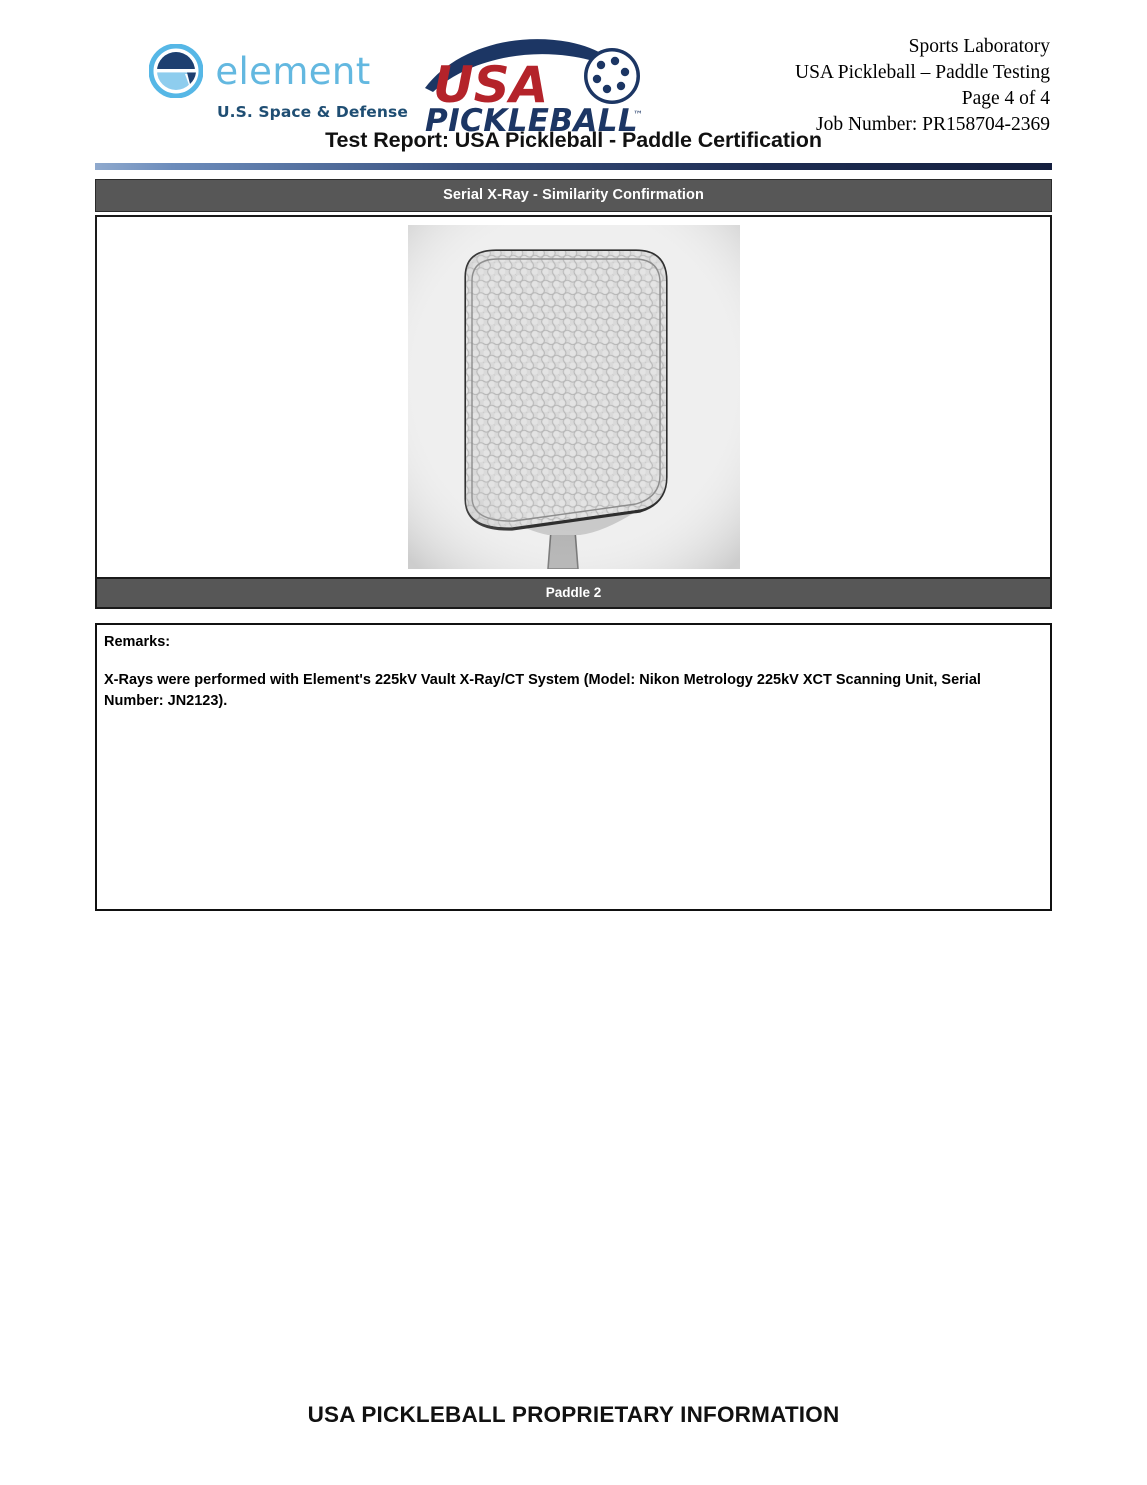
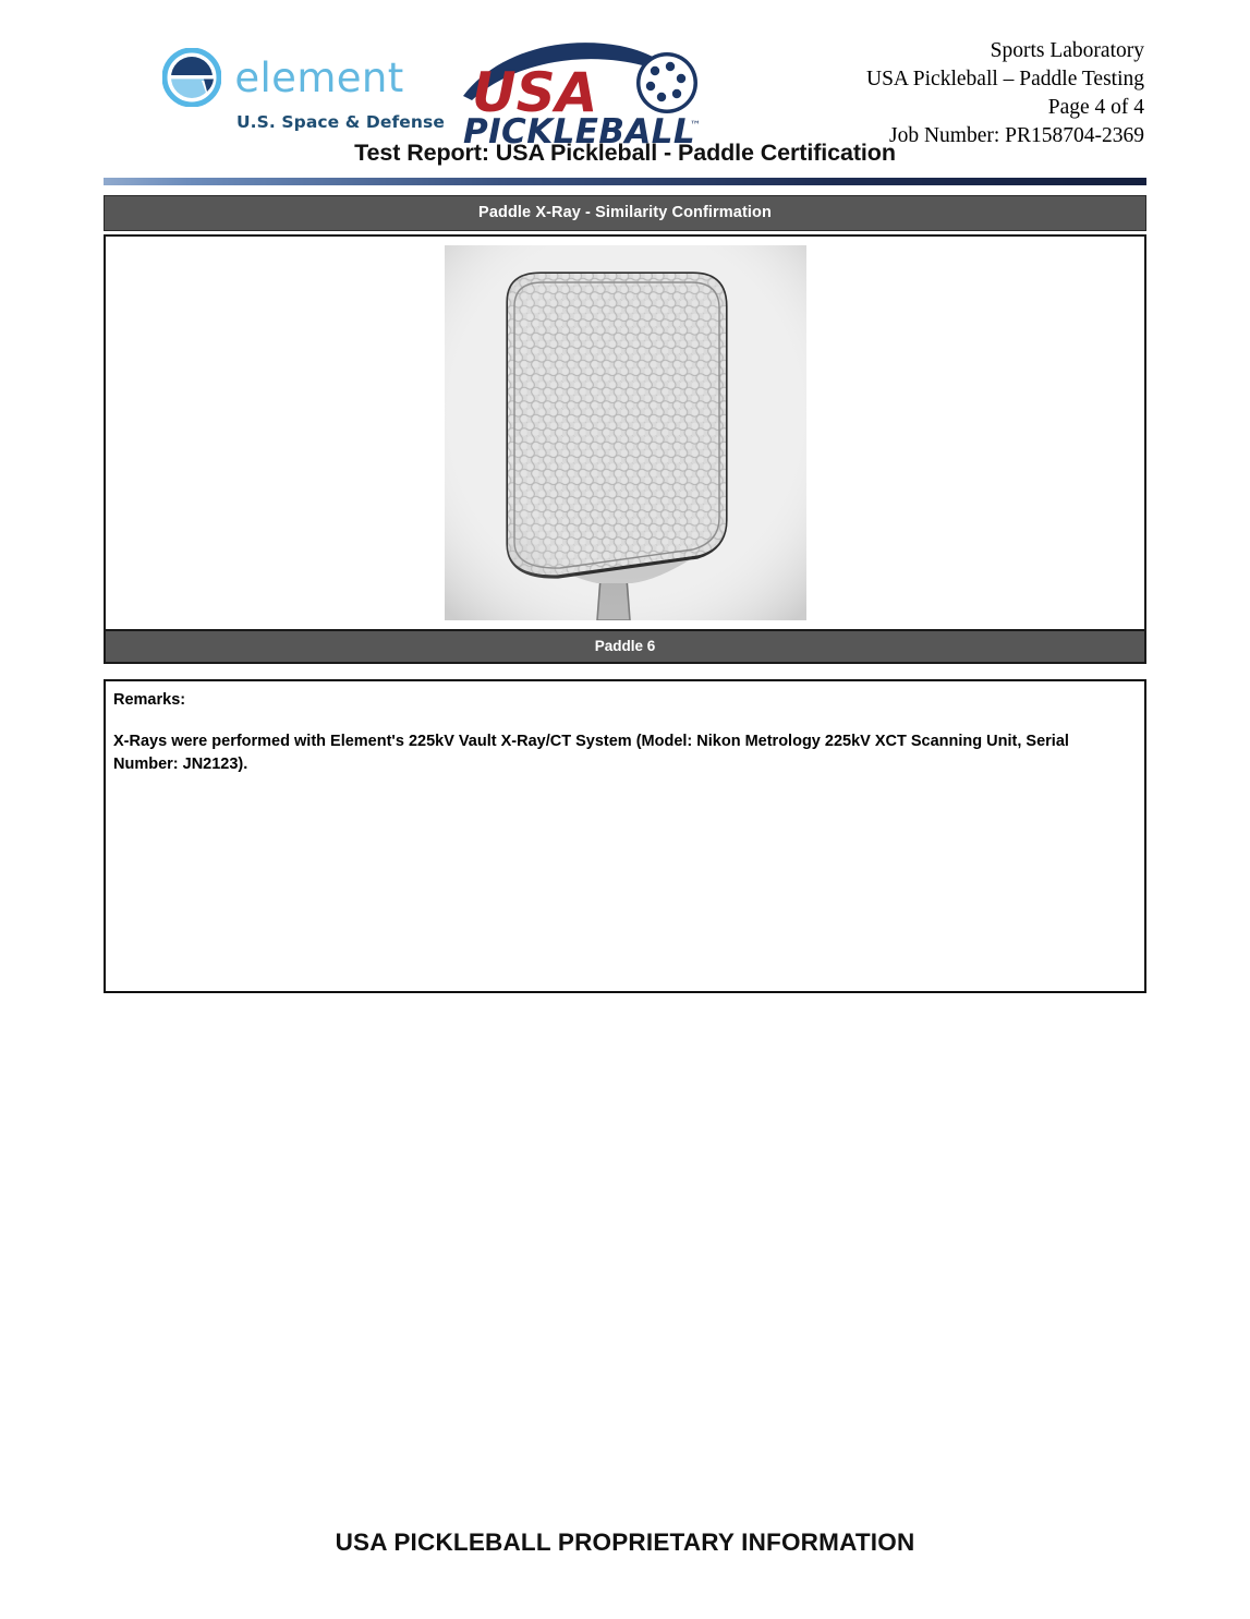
  element
  U.S. Space & Defense
  USA
  PICKLEBALL
  ™
  Sports Laboratory
  USA Pickleball – Paddle Testing
  Page 4 of 4
  Job Number: PR158704-2369
  Test Report: USA Pickleball - Paddle Certification
- Serial X-Ray - Similarity Confirmation
+ Paddle X-Ray - Similarity Confirmation
- Paddle 2
+ Paddle 6
  Remarks:
  X-Rays were performed with Element's 225kV Vault X-Ray/CT System (Model: Nikon Metrology 225kV XCT Scanning Unit, Serial Number: JN2123).
  USA PICKLEBALL PROPRIETARY INFORMATION
